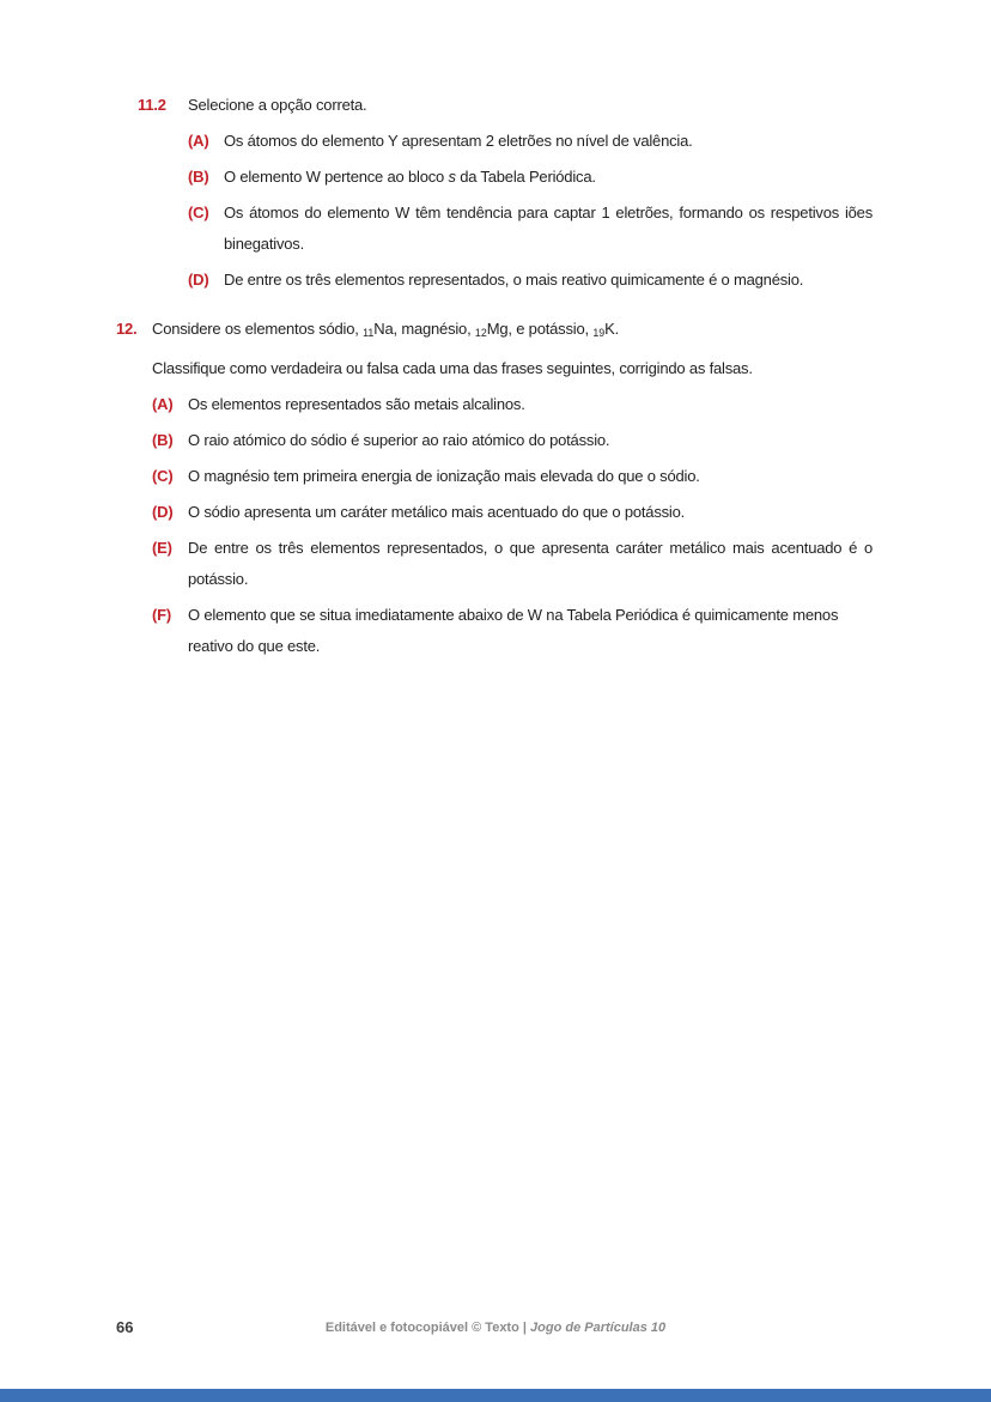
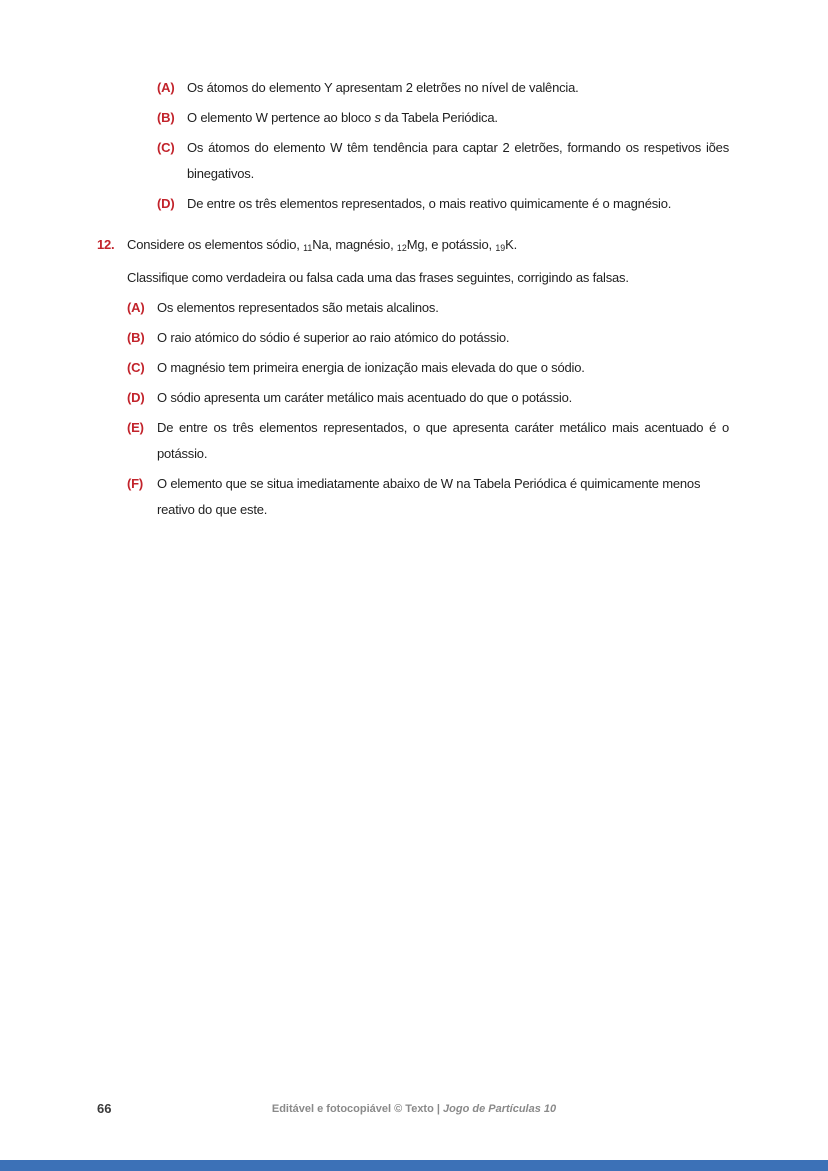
- 11.2
- Selecione a opção correta.
  (A)
  Os átomos do elemento Y apresentam 2 eletrões no nível de valência.
  (B)
  O elemento W pertence ao bloco s da Tabela Periódica.
  (C)
- Os átomos do elemento W têm tendência para captar 1 eletrões, formando os respetivos iões binegativos.
+ Os átomos do elemento W têm tendência para captar 2 eletrões, formando os respetivos iões binegativos.
  (D)
  De entre os três elementos representados, o mais reativo quimicamente é o magnésio.
  12.
  Considere os elementos sódio, 11Na, magnésio, 12Mg, e potássio, 19K.
  Classifique como verdadeira ou falsa cada uma das frases seguintes, corrigindo as falsas.
  (A)
  Os elementos representados são metais alcalinos.
  (B)
  O raio atómico do sódio é superior ao raio atómico do potássio.
  (C)
  O magnésio tem primeira energia de ionização mais elevada do que o sódio.
  (D)
  O sódio apresenta um caráter metálico mais acentuado do que o potássio.
  (E)
  De entre os três elementos representados, o que apresenta caráter metálico mais acentuado é o potássio.
  (F)
  O elemento que se situa imediatamente abaixo de W na Tabela Periódica é quimicamente menos reativo do que este.
  66
  Editável e fotocopiável © Texto | Jogo de Partículas 10
